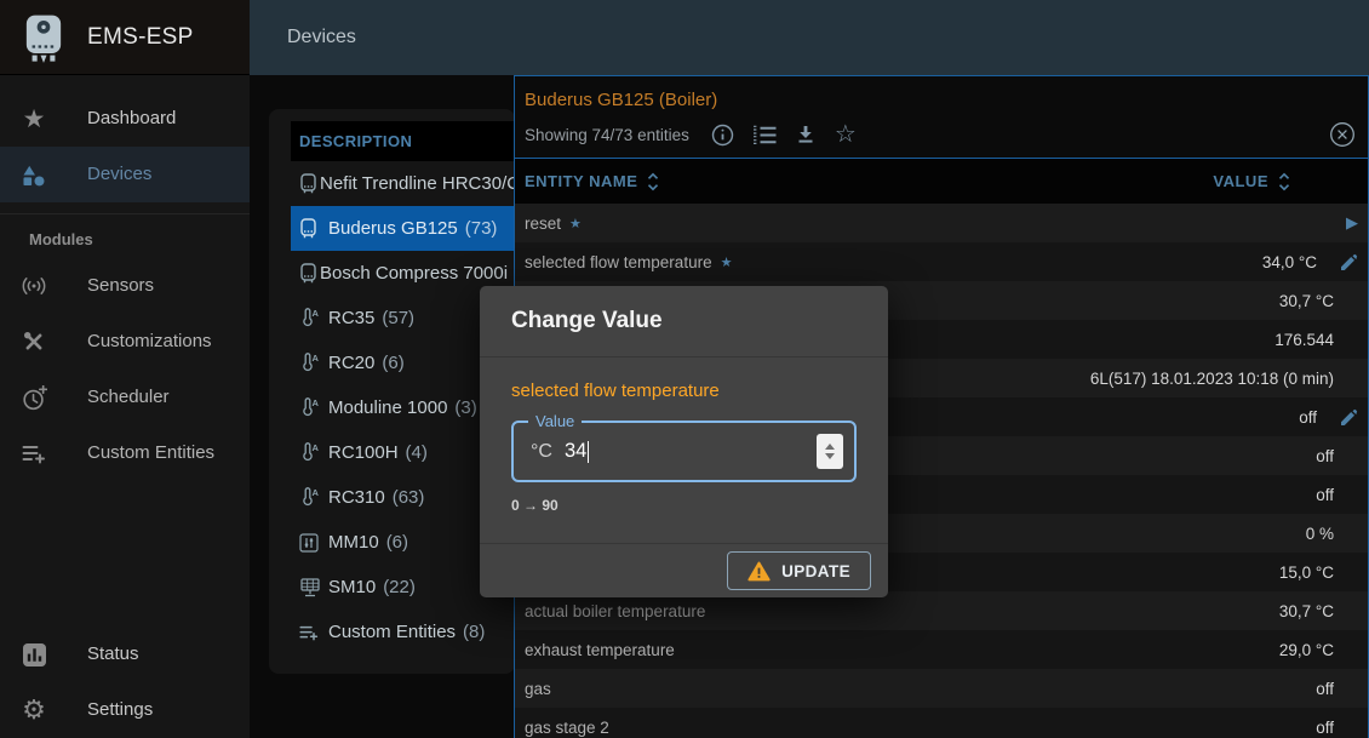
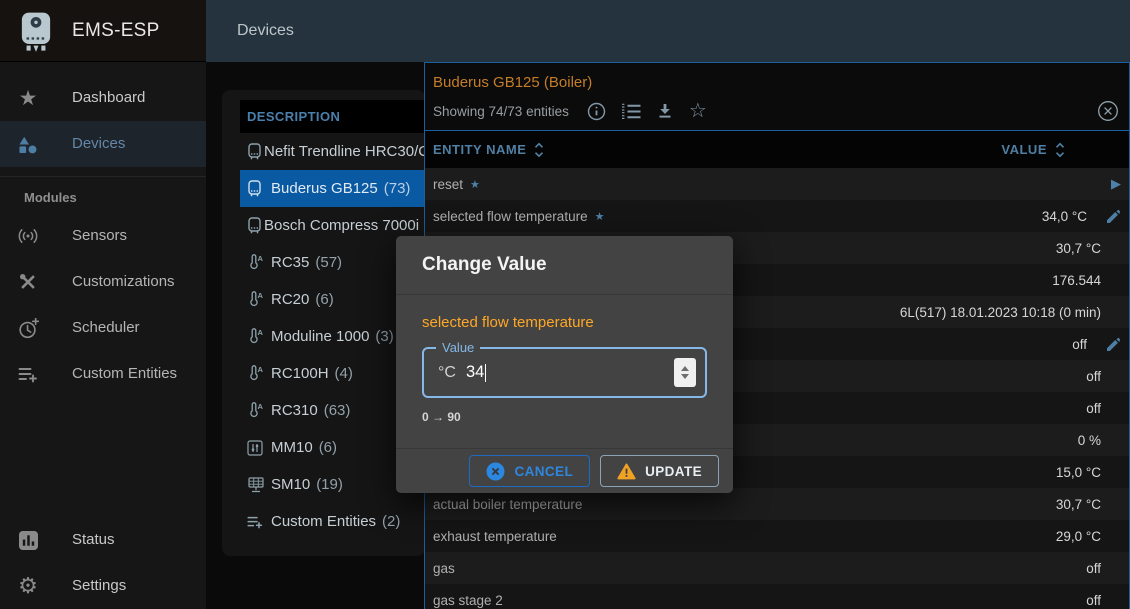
  Devices
  EMS-ESP
  ★
  Dashboard
  Devices
  Modules
  Sensors
  Customizations
  Scheduler
  Custom Entities
  Status
  ⚙
  Settings
  DESCRIPTION
  Nefit Trendline HRC30/
  Buderus GB125
  (73)
  Bosch Compress 7000i
  A
  RC35
  (57)
  A
  RC20
  (6)
  A
  Moduline 1000
  (3)
  A
  RC100H
  (4)
  A
  RC310
  (63)
  MM10
  (6)
  SM10
- (22)
+ (19)
  Custom Entities
- (8)
+ (2)
  Buderus GB125 (Boiler)
  Showing 74/73 entities
  ☆
  ENTITY NAME
  VALUE
  reset
  ★
  ▶
  selected flow temperature
  ★
  34,0 °C
  30,7 °C
  176.544
  6L(517) 18.01.2023 10:18 (0 min)
  off
  off
  off
  0 %
  15,0 °C
  actual boiler temperature
  30,7 °C
  exhaust temperature
  29,0 °C
  gas
  off
  gas stage 2
  off
  Change Value
  selected flow temperature
  Value
  °C
  34
  0 → 90
+ CANCEL
  UPDATE
